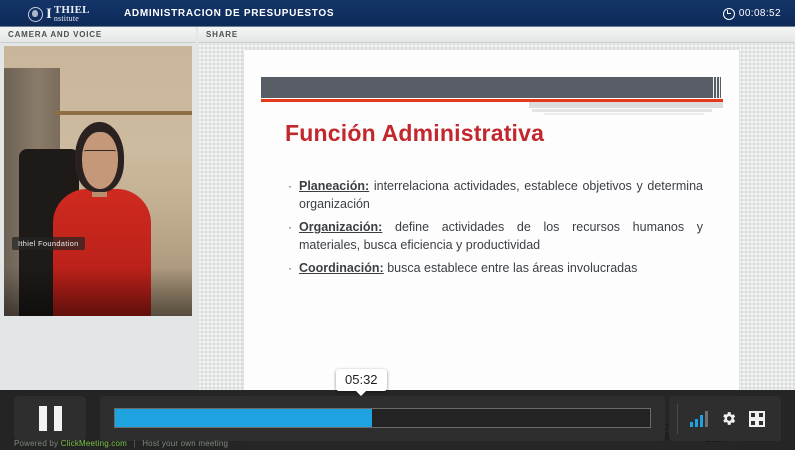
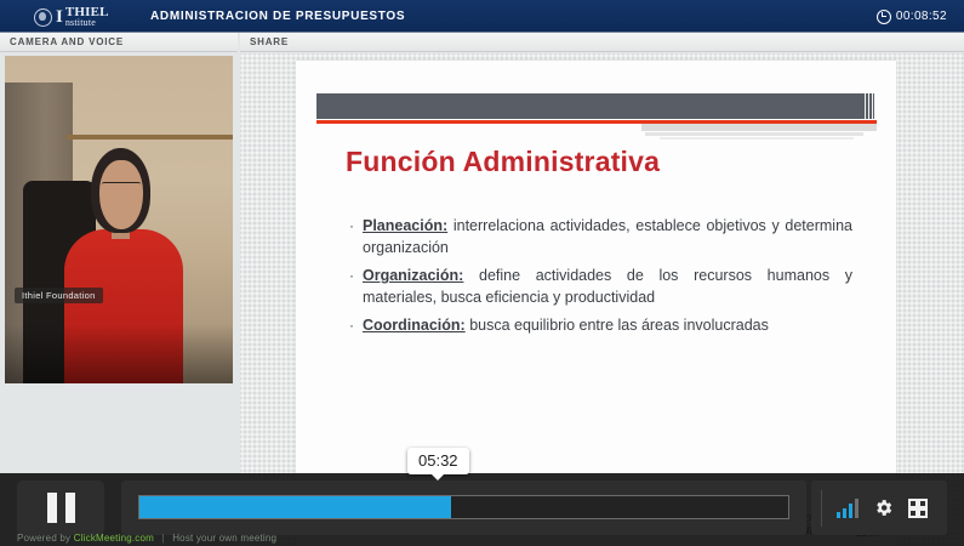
  I
  THIEL
  nstitute
  ADMINISTRACION DE PRESUPUESTOS
  00:08:52
  CAMERA AND VOICE
  Ithiel Foundation
  SHARE
  Función Administrativa
  ·
  Planeación: interrelaciona actividades, establece objetivos y determina organización
  ·
  Organización: define actividades de los recursos humanos y materiales, busca eficiencia y productividad
  ·
- Coordinación: busca establece entre las áreas involucradas
+ Coordinación: busca equilibrio entre las áreas involucradas
  05:32
  Powered by ClickMeeting.com | Host your own meeting
